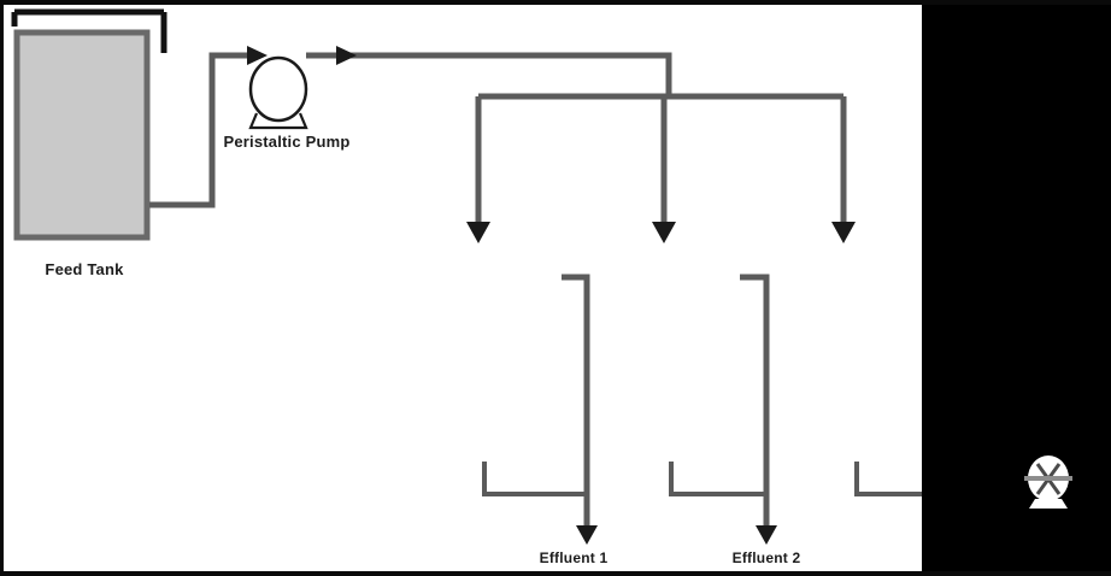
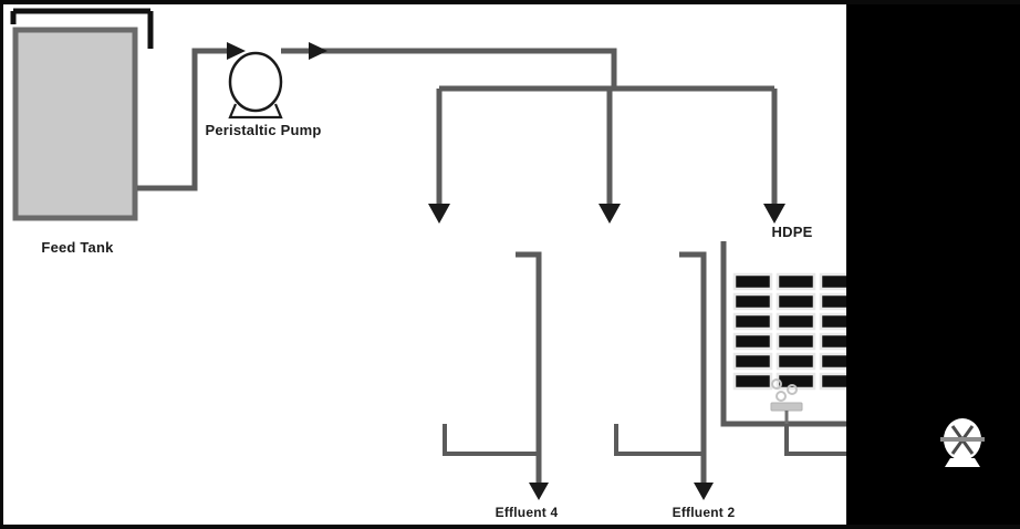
  Feed Tank
  Peristaltic Pump
- Effluent 1
+ Effluent 4
  Effluent 2
+ HDPE
